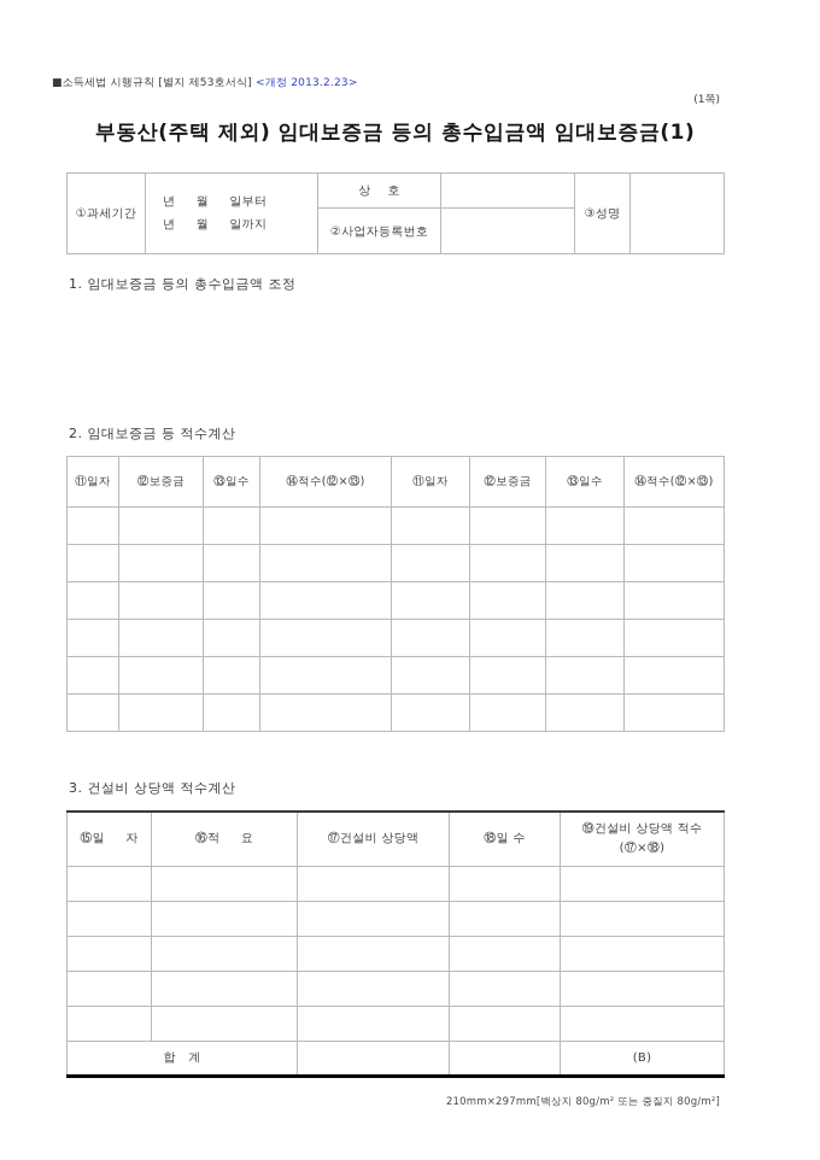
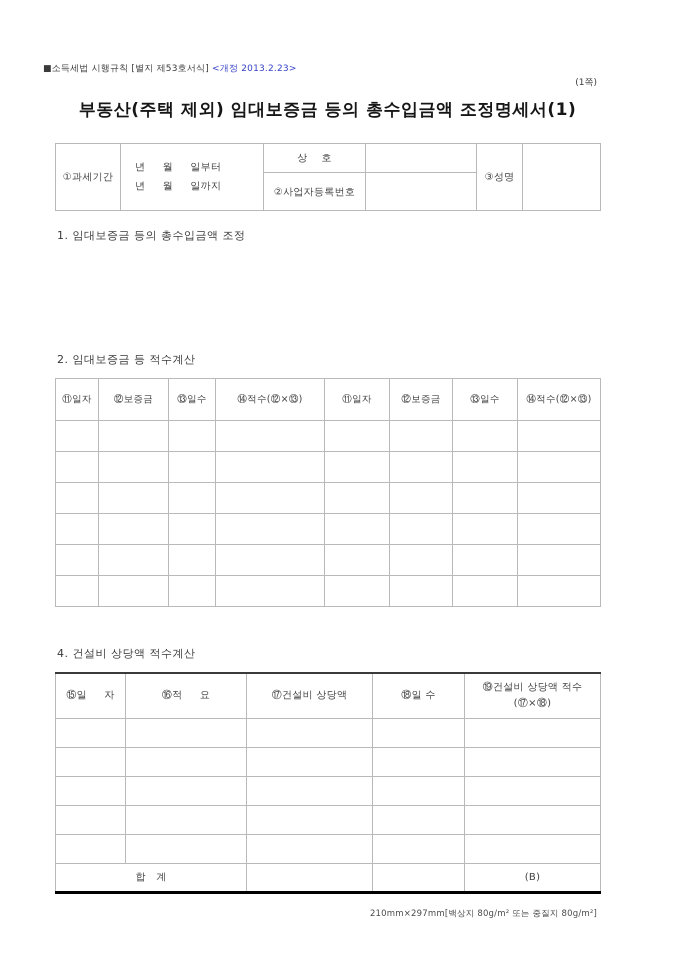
  ■소득세법 시행규칙 [별지 제53호서식] <개정 2013.2.23>
  (1쪽)
- 부동산(주택 제외) 임대보증금 등의 총수입금액 임대보증금(1)
+ 부동산(주택 제외) 임대보증금 등의 총수입금액 조정명세서(1)
  ①과세기간	년 월 일부터년 월 일까지	상 호		③성명
  ②사업자등록번호
  1. 임대보증금 등의 총수입금액 조정
  2. 임대보증금 등 적수계산
  ⑪일자	⑫보증금	⑬일수	⑭적수(⑫×⑬)	⑪일자	⑫보증금	⑬일수	⑭적수(⑫×⑬)
- 3. 건설비 상당액 적수계산
+ 4. 건설비 상당액 적수계산
  ⑮일 자	⑯적 요	⑰건설비 상당액	⑱일 수	⑲건설비 상당액 적수 (⑰×⑱)
  합 계			(B)
  210mm×297mm[백상지 80g/m² 또는 중질지 80g/m²]
